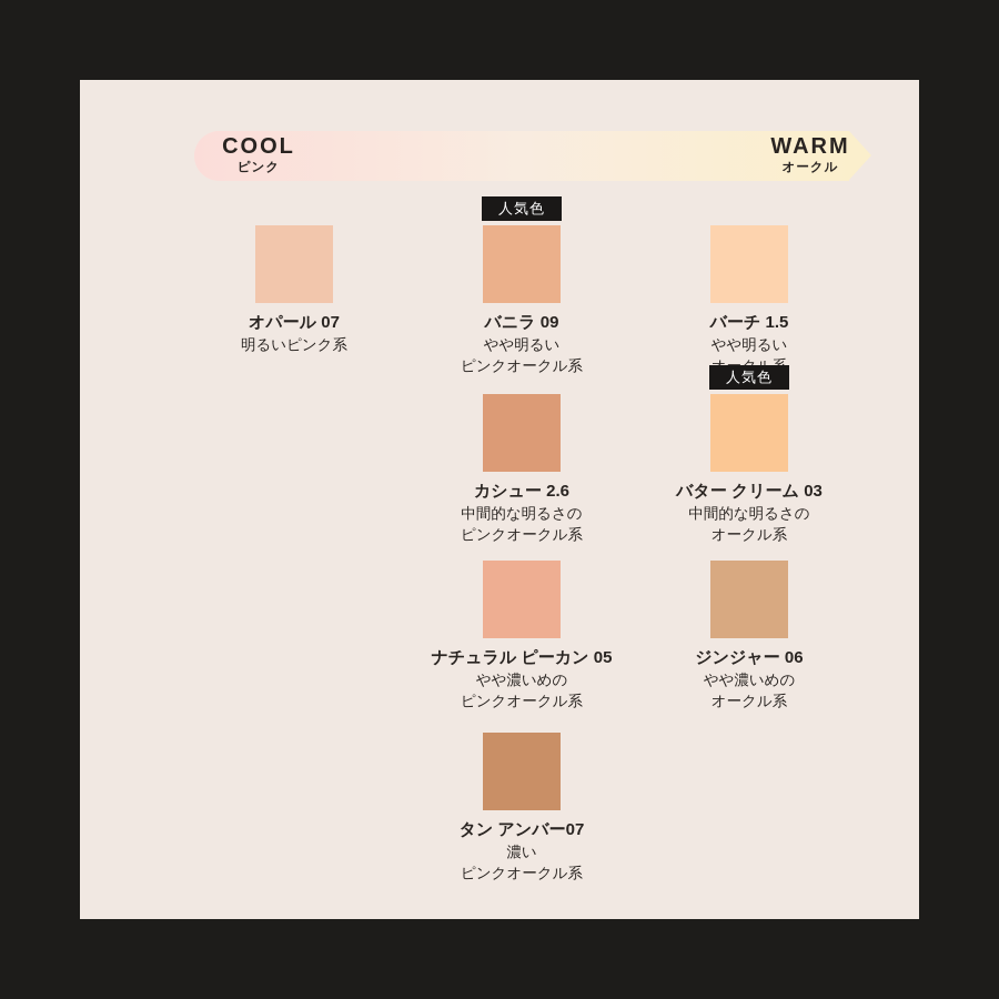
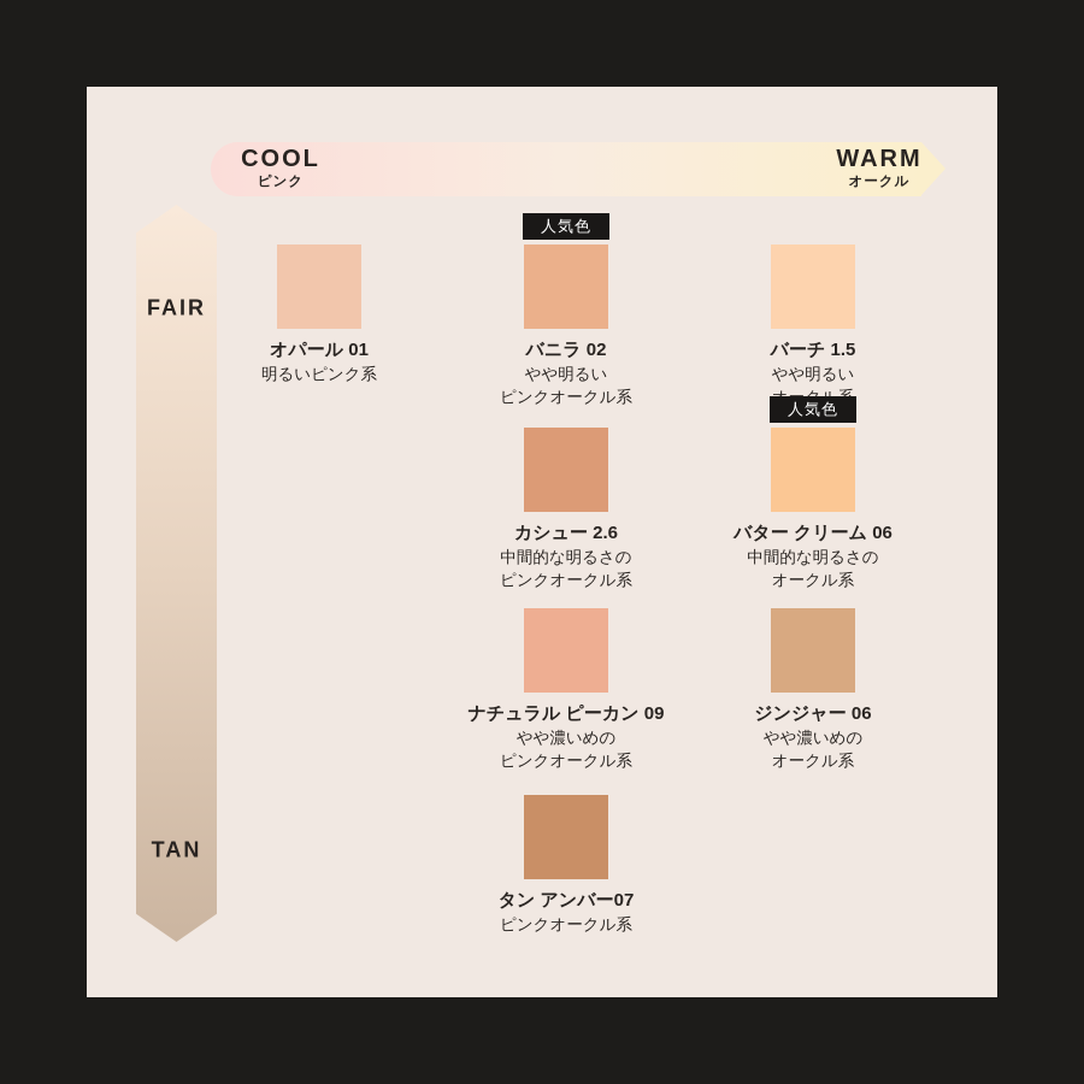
  COOL
  ピンク
  WARM
  オークル
+ FAIR
+ TAN
- オパール 07
+ オパール 01
  明るいピンク系
  人気色
- バニラ 09
+ バニラ 02
  やや明るい
  ピンクオークル系
  バーチ 1.5
  やや明るい
  カシュー 2.6
  中間的な明るさの
  ピンクオークル系
  人気色
- バター クリーム 03
+ バター クリーム 06
  中間的な明るさの
  オークル系
- ナチュラル ピーカン 05
+ ナチュラル ピーカン 09
  やや濃いめの
  ピンクオークル系
  ジンジャー 06
  やや濃いめの
  オークル系
  タン アンバー07
- 濃い
  ピンクオークル系
